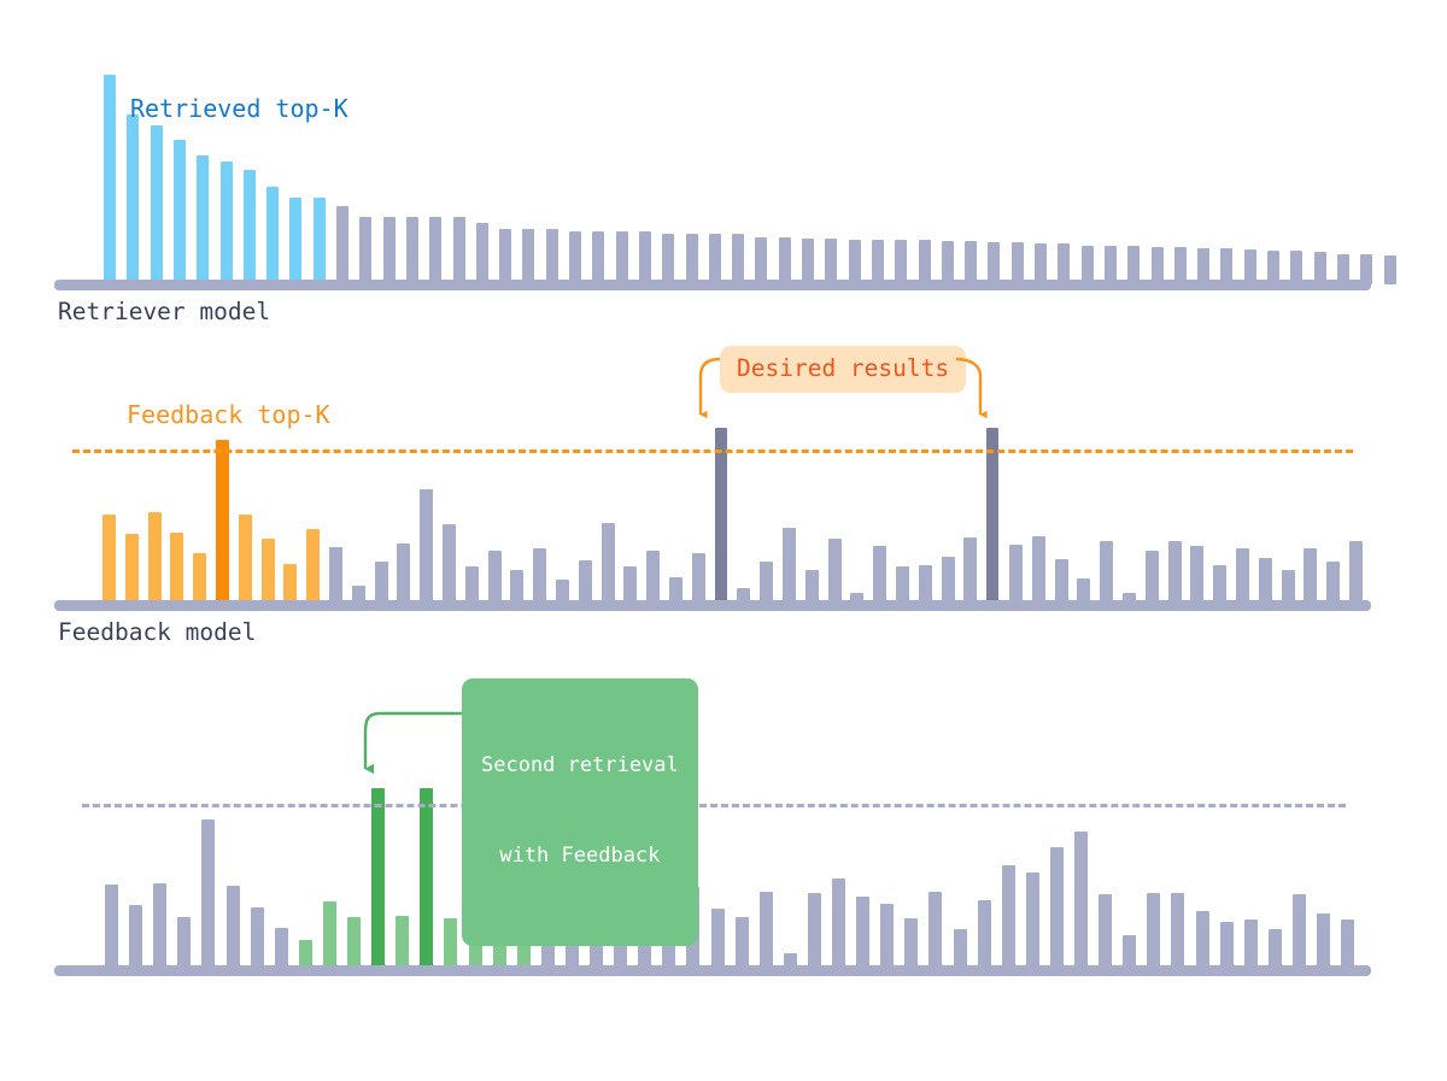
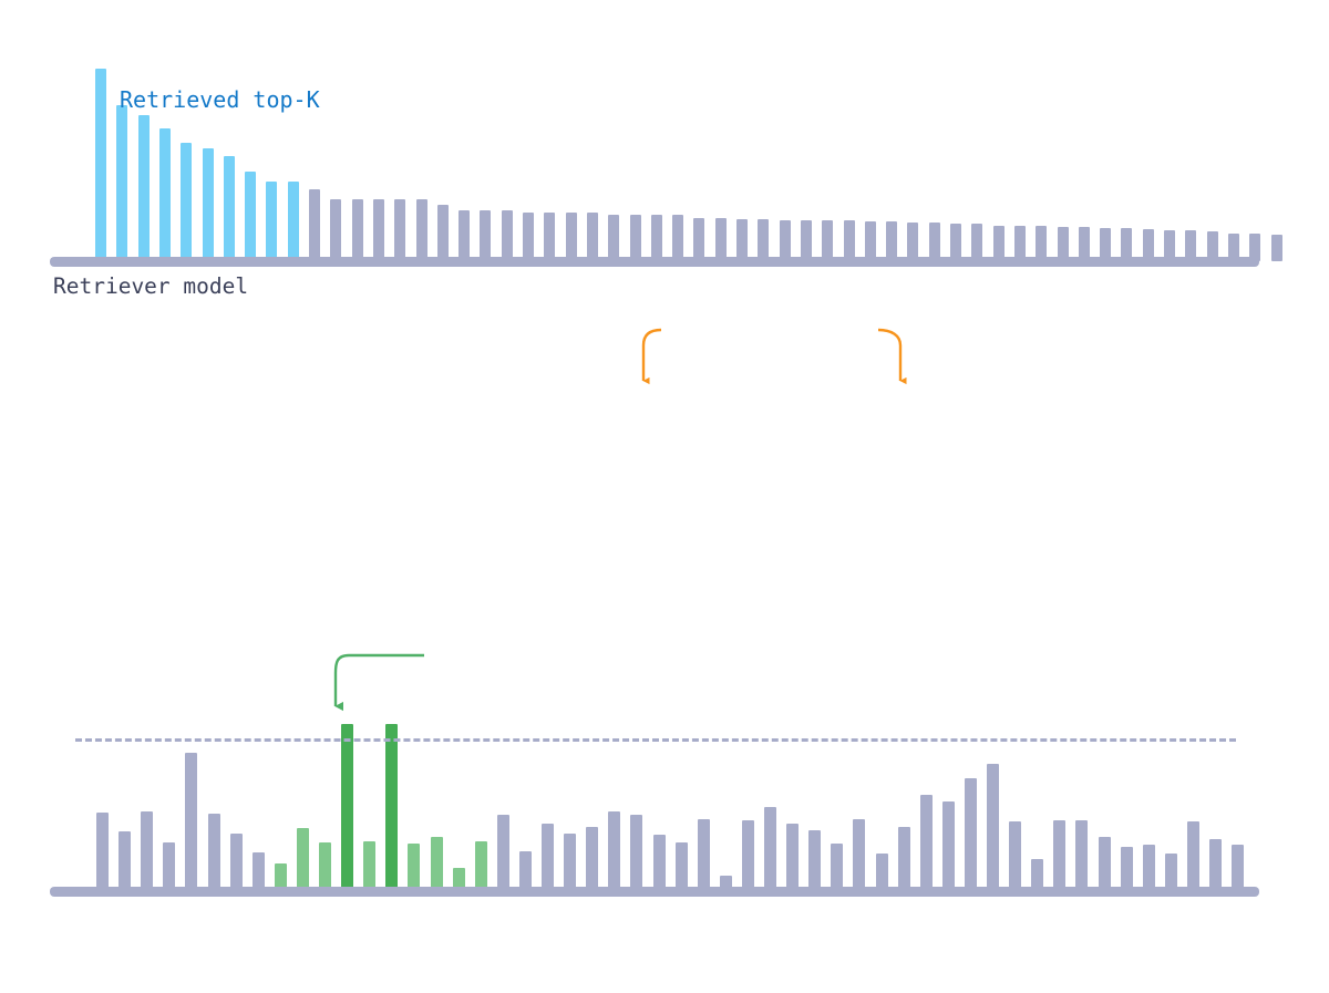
  Retrieved top-K
  Retriever model
- Feedback top-K
- Desired results
- Feedback model
- Second retrieval
- with Feedback
